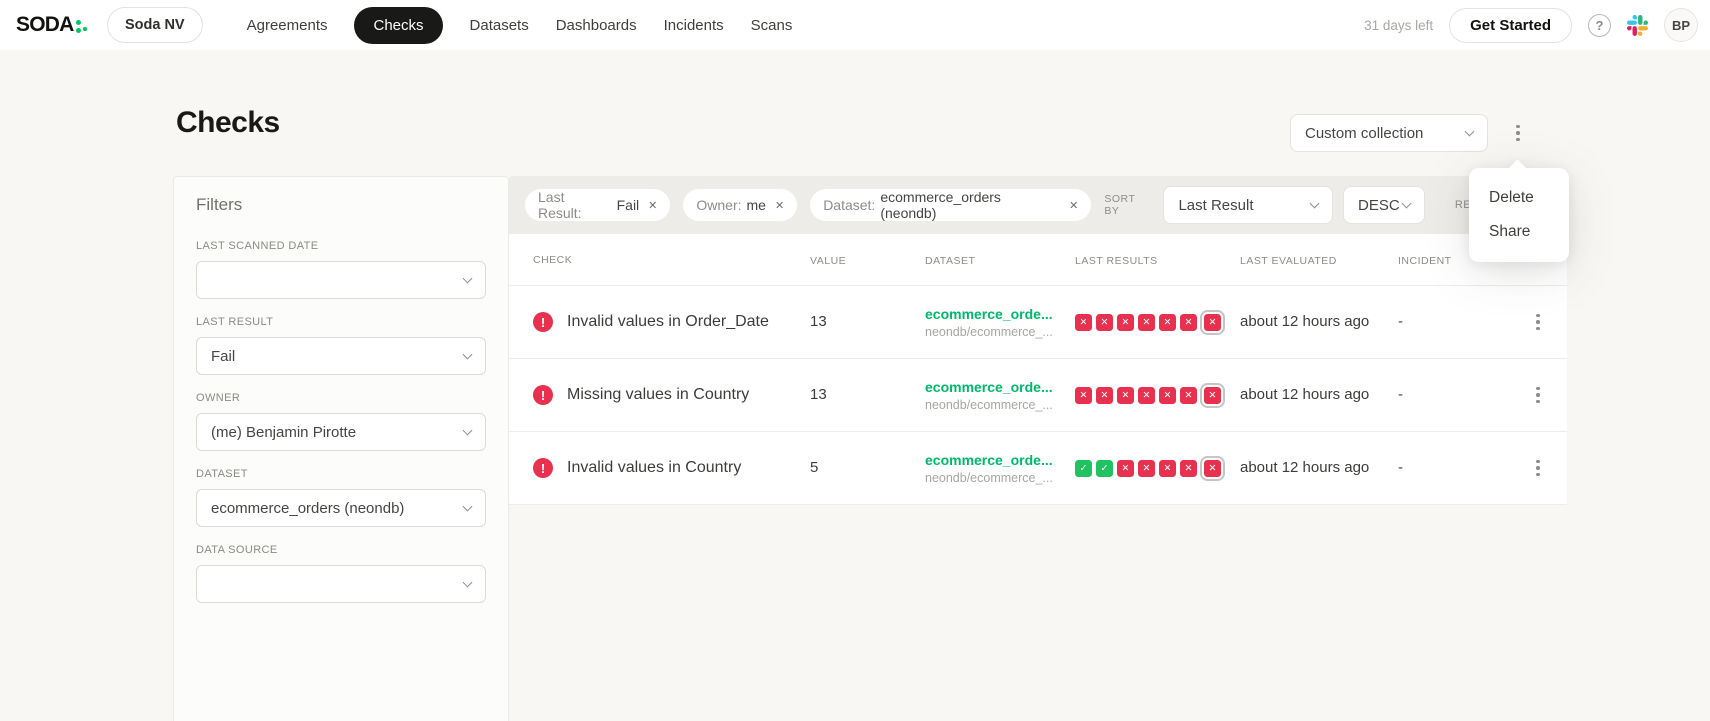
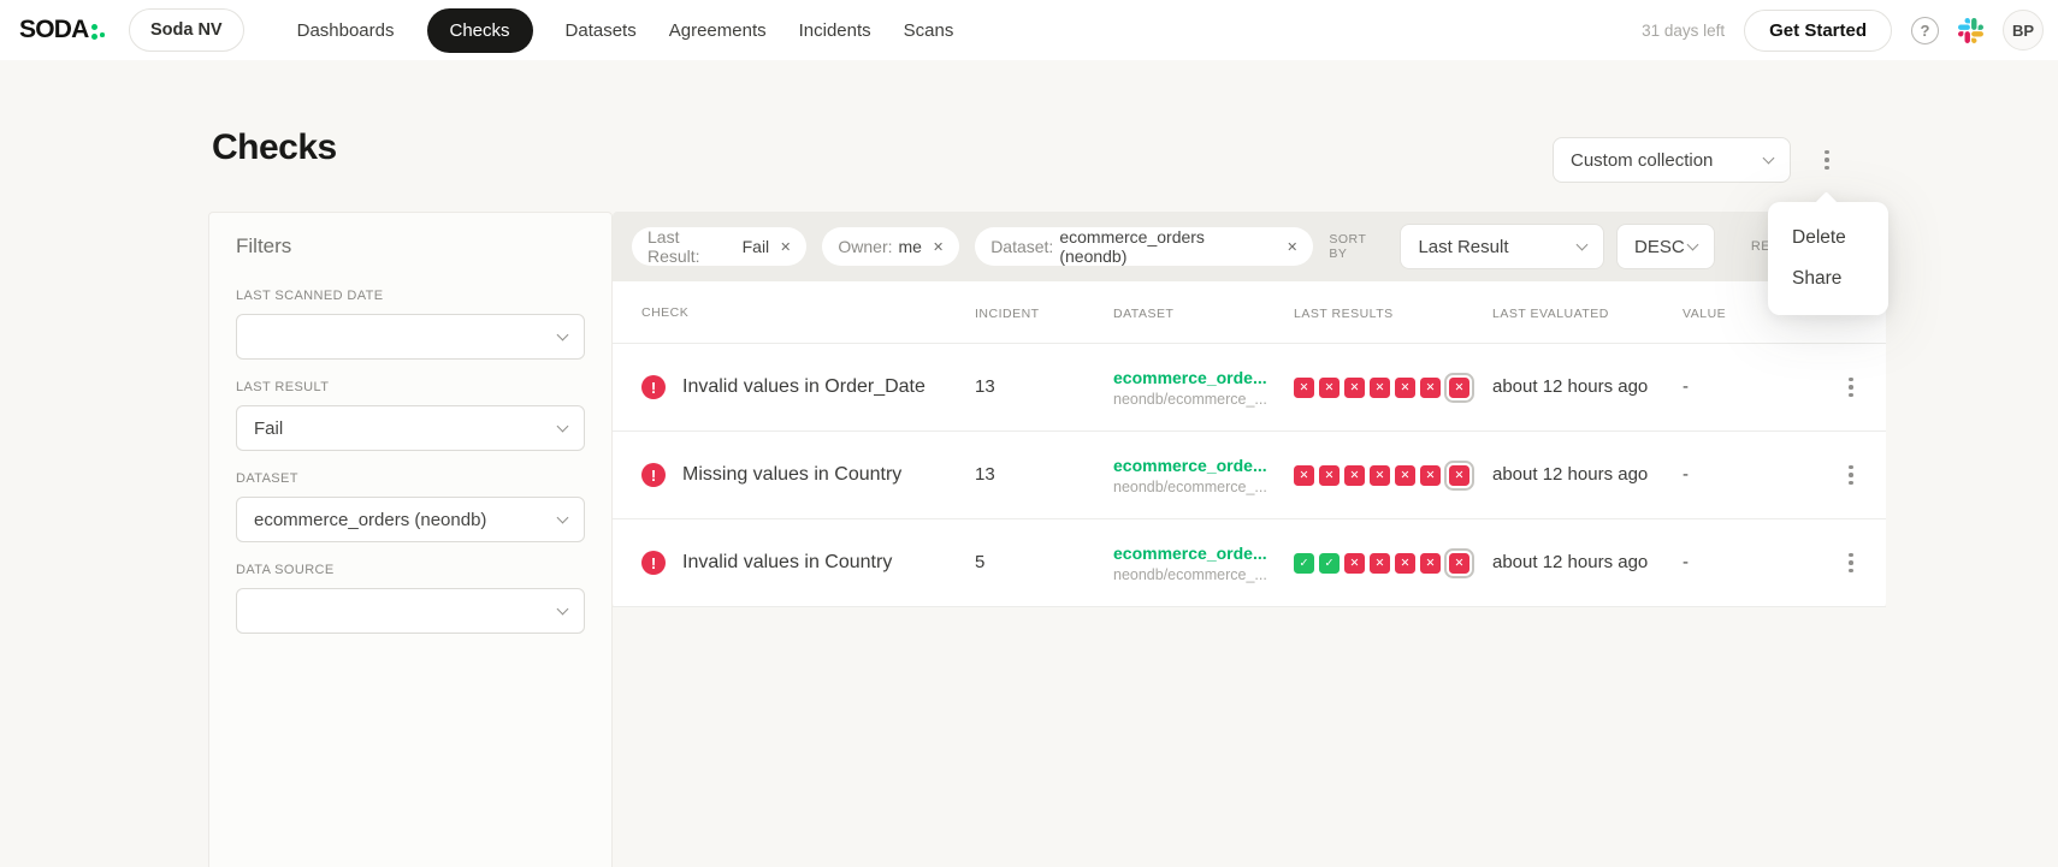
  SODA
  Soda NV
- Agreements
+ Dashboards
  Checks
  Datasets
- Dashboards
+ Agreements
  Incidents
  Scans
  31 days left
  Get Started
  ?
  BP
  Checks
  Custom collection
  Filters
  LAST SCANNED DATE
  LAST RESULT
  Fail
- OWNER
- (me) Benjamin Pirotte
  DATASET
  ecommerce_orders (neondb)
  DATA SOURCE
  Last Result:
  Fail
  ✕
  Owner:
  me
  ✕
  Dataset:
  ecommerce_orders (neondb)
  ✕
  SORT BY
  Last Result
  DESC
  CHECK
- VALUE
+ INCIDENT
  DATASET
  LAST RESULTS
  LAST EVALUATED
- INCIDENT
+ VALUE
  !
  Invalid values in Order_Date
  13
  ecommerce_orde...
  neondb/ecommerce_...
  ✕
  ✕
  ✕
  ✕
  ✕
  ✕
  ✕
  about 12 hours ago
  -
  !
  Missing values in Country
  13
  ecommerce_orde...
  neondb/ecommerce_...
  ✕
  ✕
  ✕
  ✕
  ✕
  ✕
  ✕
  about 12 hours ago
  -
  !
  Invalid values in Country
  5
  ecommerce_orde...
  neondb/ecommerce_...
  ✓
  ✓
  ✕
  ✕
  ✕
  ✕
  ✕
  about 12 hours ago
  -
  Delete
  Share
